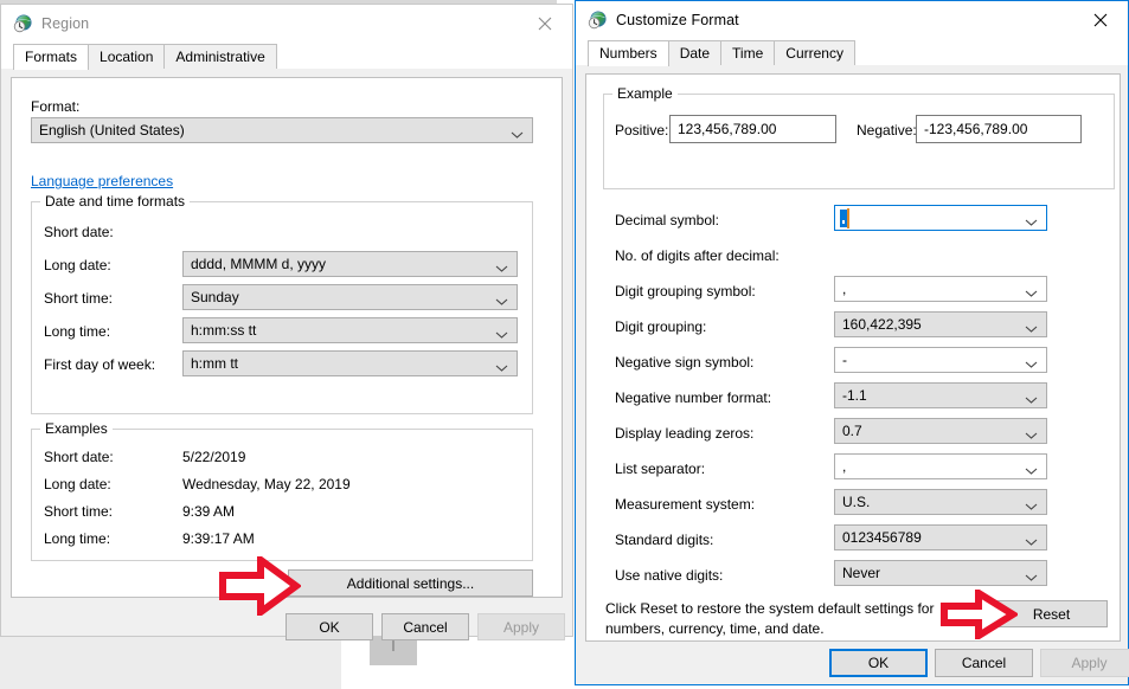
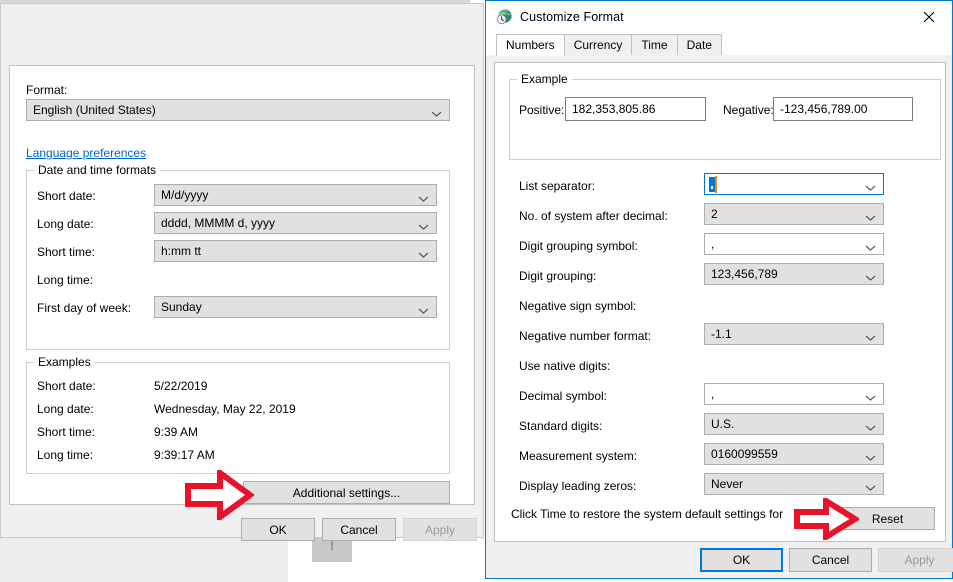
- Region
- Formats
- Location
- Administrative
  Format:
  English (United States)
  Language preferences
  Date and time formats
  Short date:
+ M/d/yyyy
  Long date:
  dddd, MMMM d, yyyy
  Short time:
- Sunday
+ h:mm tt
  Long time:
- h:mm:ss tt
  First day of week:
- h:mm tt
+ Sunday
  Examples
  Short date:
  5/22/2019
  Long date:
  Wednesday, May 22, 2019
  Short time:
  9:39 AM
  Long time:
  9:39:17 AM
  Additional settings...
  OK
  Cancel
  Apply
  Customize Format
  Numbers
- Date
+ Currency
  Time
- Currency
+ Date
  Example
  Positive:
- 123,456,789.00
+ 182,353,805.86
  Negative
  -123,456,789.00
- Decimal symbol:
+ List separator:
- No. of digits after decimal:
+ No. of system after decimal:
+ 2
  Digit grouping symbol:
  ,
  Digit grouping:
- 160,422,395
+ 123,456,789
  Negative sign symbol:
- -
  Negative number format:
  -1.1
- Display leading zeros:
+ Use native digits:
- 0.7
- List separator:
+ Decimal symbol:
  ,
- Measurement system:
+ Standard digits:
  U.S.
- Standard digits:
+ Measurement system:
- 0123456789
+ 0160099559
- Use native digits:
+ Display leading zeros:
  Never
- Click Reset to restore the system default settings for
+ Click Time to restore the system default settings for
- numbers, currency, time, and date.
  Reset
  OK
  Cancel
  Apply
